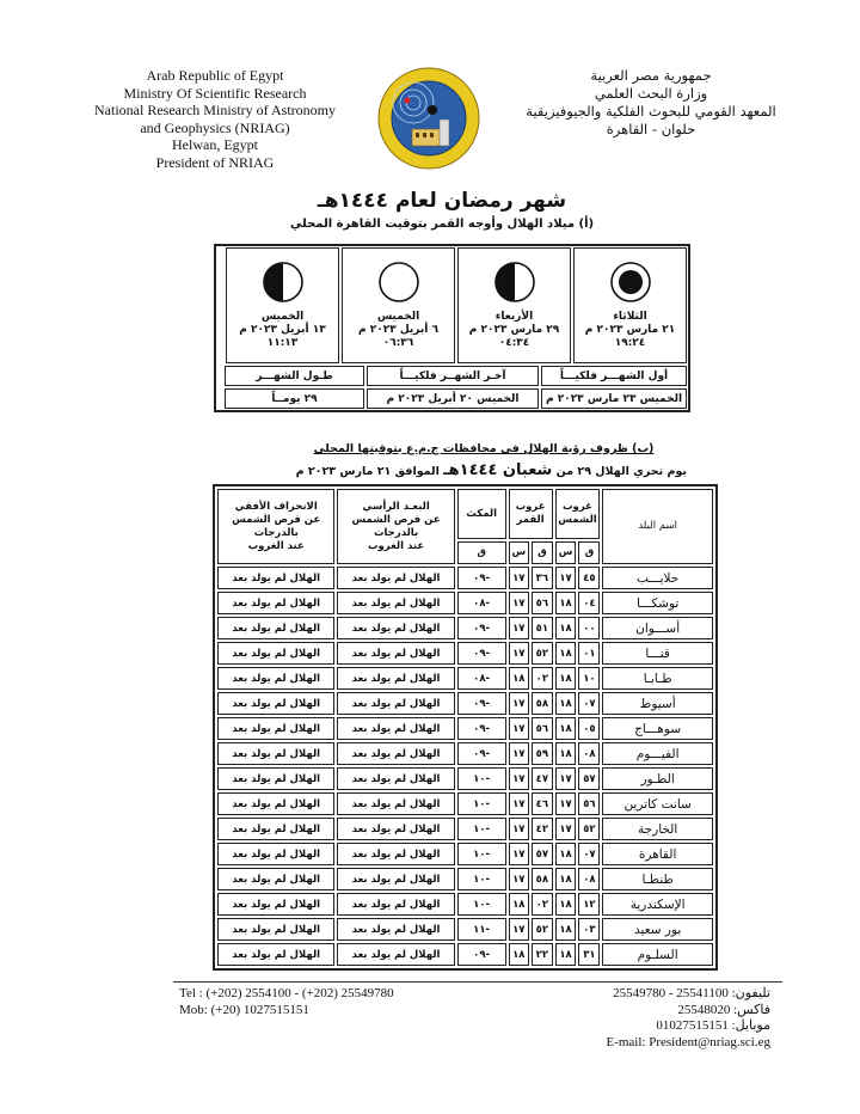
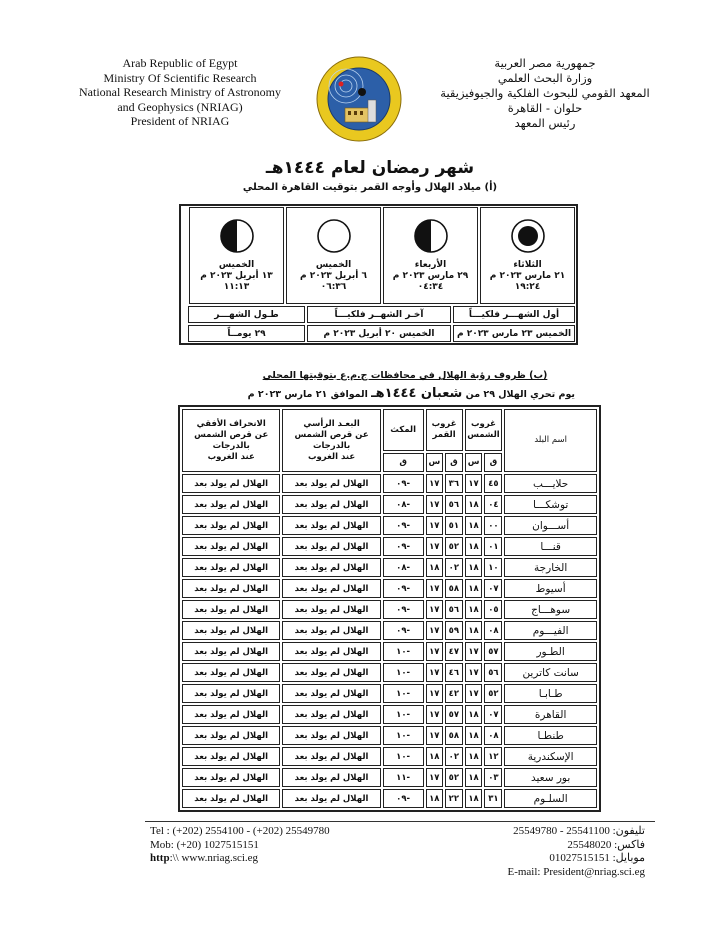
  Arab Republic of Egypt
  Ministry Of Scientific Research
  National Research Ministry of Astronomy
  and Geophysics (NRIAG)
- Helwan, Egypt
  President of NRIAG
  جمهورية مصر العربية
  وزارة البحث العلمي
  المعهد القومي للبحوث الفلكية والجيوفيزيقية
  حلوان - القاهرة
+ رئيس المعهد
  شهر رمضان لعام ١٤٤٤هـ
  (أ) ميلاد الهلال وأوجه القمر بتوقيت القاهرة المحلي
  الثلاثاء
  ٢١ مارس ٢٠٢٣ م
  ١٩:٢٤
  الأربعاء
  ٢٩ مارس ٢٠٢٣ م
  ٠٤:٣٤
  الخميس
  ٦ أبريل ٢٠٢٣ م
  ٠٦:٣٦
  الخميس
  ١٣ أبريل ٢٠٢٣ م
  ١١:١٣
  أول الشهـــر فلكيـــاً
  آخـر الشهــر فلكيـــاً
  طـول الشهـــر
  الخميس ٢٣ مارس ٢٠٢٣ م
  الخميس ٢٠ أبريل ٢٠٢٣ م
  ٢٩ يومــاً
  (ب) ظروف رؤية الهلال في محافظات ج.م.ع بتوقيتها المحلي
  يوم تحري الهلال ٢٩ من شعبان ١٤٤٤هـ الموافق ٢١ مارس ٢٠٢٣ م
  اسم البلد	غروب الشمس	غروب القمر	المكث	البعـد الرأسي عن قرص الشمس بالدرجات عند الغروب	الانحراف الأفقي عن قرص الشمس بالدرجات عند الغروب
  ق	س	ق	س	ق
  حلايـــب	٤٥	١٧	٣٦	١٧	-٠٩	الهلال لم يولد بعد	الهلال لم يولد بعد
  توشكـــا	٠٤	١٨	٥٦	١٧	-٠٨	الهلال لم يولد بعد	الهلال لم يولد بعد
  أســـوان	٠٠	١٨	٥١	١٧	-٠٩	الهلال لم يولد بعد	الهلال لم يولد بعد
  قنـــا	٠١	١٨	٥٢	١٧	-٠٩	الهلال لم يولد بعد	الهلال لم يولد بعد
- طـابـا	١٠	١٨	٠٢	١٨	-٠٨	الهلال لم يولد بعد	الهلال لم يولد بعد
+ الخارجة	١٠	١٨	٠٢	١٨	-٠٨	الهلال لم يولد بعد	الهلال لم يولد بعد
  أسيوط	٠٧	١٨	٥٨	١٧	-٠٩	الهلال لم يولد بعد	الهلال لم يولد بعد
  سوهـــاج	٠٥	١٨	٥٦	١٧	-٠٩	الهلال لم يولد بعد	الهلال لم يولد بعد
  الفيـــوم	٠٨	١٨	٥٩	١٧	-٠٩	الهلال لم يولد بعد	الهلال لم يولد بعد
  الطـور	٥٧	١٧	٤٧	١٧	-١٠	الهلال لم يولد بعد	الهلال لم يولد بعد
  سانت كاترين	٥٦	١٧	٤٦	١٧	-١٠	الهلال لم يولد بعد	الهلال لم يولد بعد
- الخارجة	٥٢	١٧	٤٢	١٧	-١٠	الهلال لم يولد بعد	الهلال لم يولد بعد
+ طـابـا	٥٢	١٧	٤٢	١٧	-١٠	الهلال لم يولد بعد	الهلال لم يولد بعد
  القاهرة	٠٧	١٨	٥٧	١٧	-١٠	الهلال لم يولد بعد	الهلال لم يولد بعد
  طنطـا	٠٨	١٨	٥٨	١٧	-١٠	الهلال لم يولد بعد	الهلال لم يولد بعد
  الإسكندرية	١٢	١٨	٠٢	١٨	-١٠	الهلال لم يولد بعد	الهلال لم يولد بعد
  بور سعيد	٠٣	١٨	٥٢	١٧	-١١	الهلال لم يولد بعد	الهلال لم يولد بعد
  السلـوم	٣١	١٨	٢٢	١٨	-٠٩	الهلال لم يولد بعد	الهلال لم يولد بعد
  · ·
  Tel : (+202) 2554100 - (+202) 25549780
  Mob: (+20) 1027515151
+ http:\\ www.nriag.sci.eg
  تليفون: 25541100 - 25549780
  فاكس: 25548020
  موبايل: 01027515151
  E-mail: President@nriag.sci.eg
